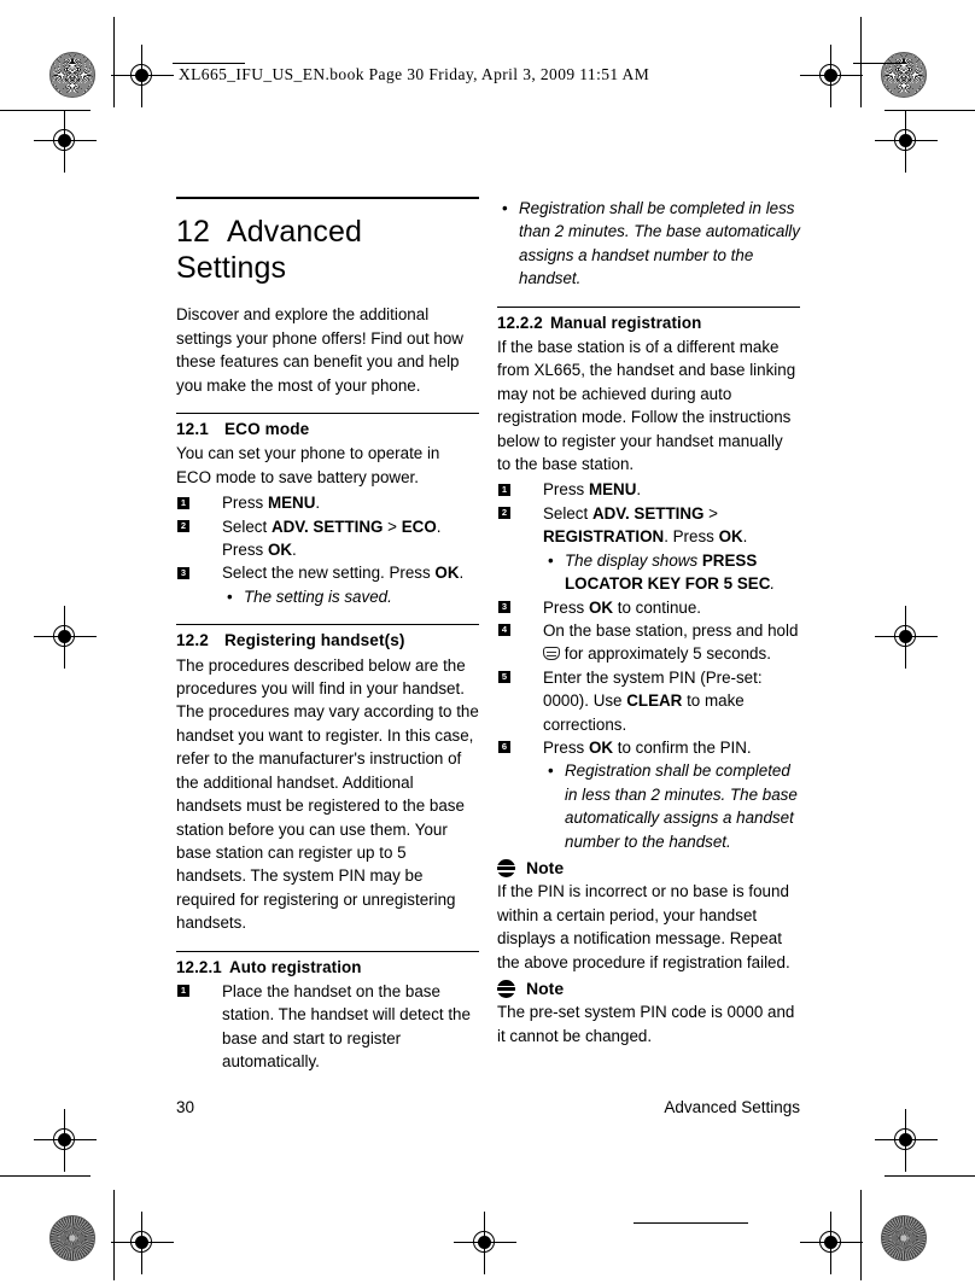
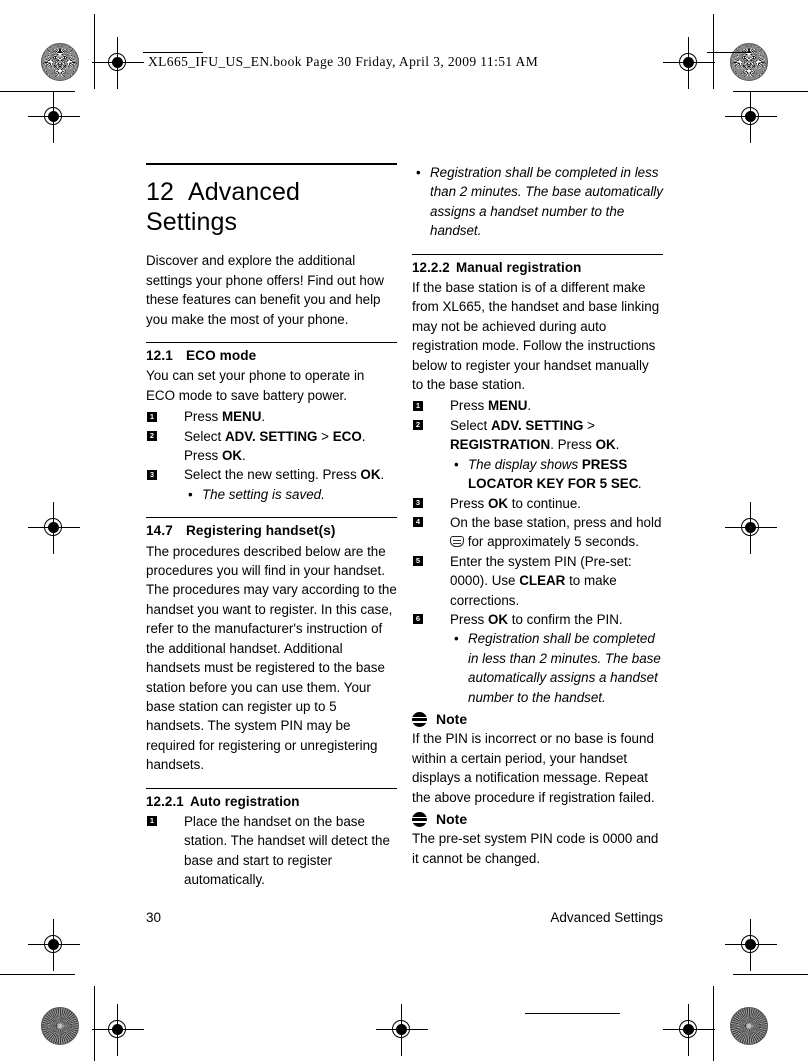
  XL665_IFU_US_EN.book Page 30 Friday, April 3, 2009 11:51 AM
  12 Advanced Settings
  Discover and explore the additional settings your phone offers! Find out how these features can benefit you and help you make the most of your phone.
  12.1 ECO mode
  You can set your phone to operate in ECO mode to save battery power.
  1
  Press MENU.
  2
  Select ADV. SETTING > ECO. Press OK.
  3
  Select the new setting. Press OK.
  •
  The setting is saved.
- 12.2 Registering handset(s)
+ 14.7 Registering handset(s)
  The procedures described below are the procedures you will find in your handset. The procedures may vary according to the handset you want to register. In this case, refer to the manufacturer's instruction of the additional handset. Additional handsets must be registered to the base station before you can use them. Your base station can register up to 5 handsets. The system PIN may be required for registering or unregistering handsets.
  12.2.1 Auto registration
  1
  Place the handset on the base station. The handset will detect the base and start to register automatically.
  •
  Registration shall be completed in less than 2 minutes. The base automatically assigns a handset number to the handset.
  12.2.2 Manual registration
  If the base station is of a different make from XL665, the handset and base linking may not be achieved during auto registration mode. Follow the instructions below to register your handset manually to the base station.
  1
  Press MENU.
  2
  Select ADV. SETTING > REGISTRATION. Press OK.
  •
  The display shows PRESS LOCATOR KEY FOR 5 SEC.
  3
  Press OK to continue.
  4
  On the base station, press and hold for approximately 5 seconds.
  5
  Enter the system PIN (Pre-set: 0000). Use CLEAR to make corrections.
  6
  Press OK to confirm the PIN.
  •
  Registration shall be completed in less than 2 minutes. The base automatically assigns a handset number to the handset.
  Note
  If the PIN is incorrect or no base is found within a certain period, your handset displays a notification message. Repeat the above procedure if registration failed.
  Note
  The pre-set system PIN code is 0000 and it cannot be changed.
  30
  Advanced Settings
